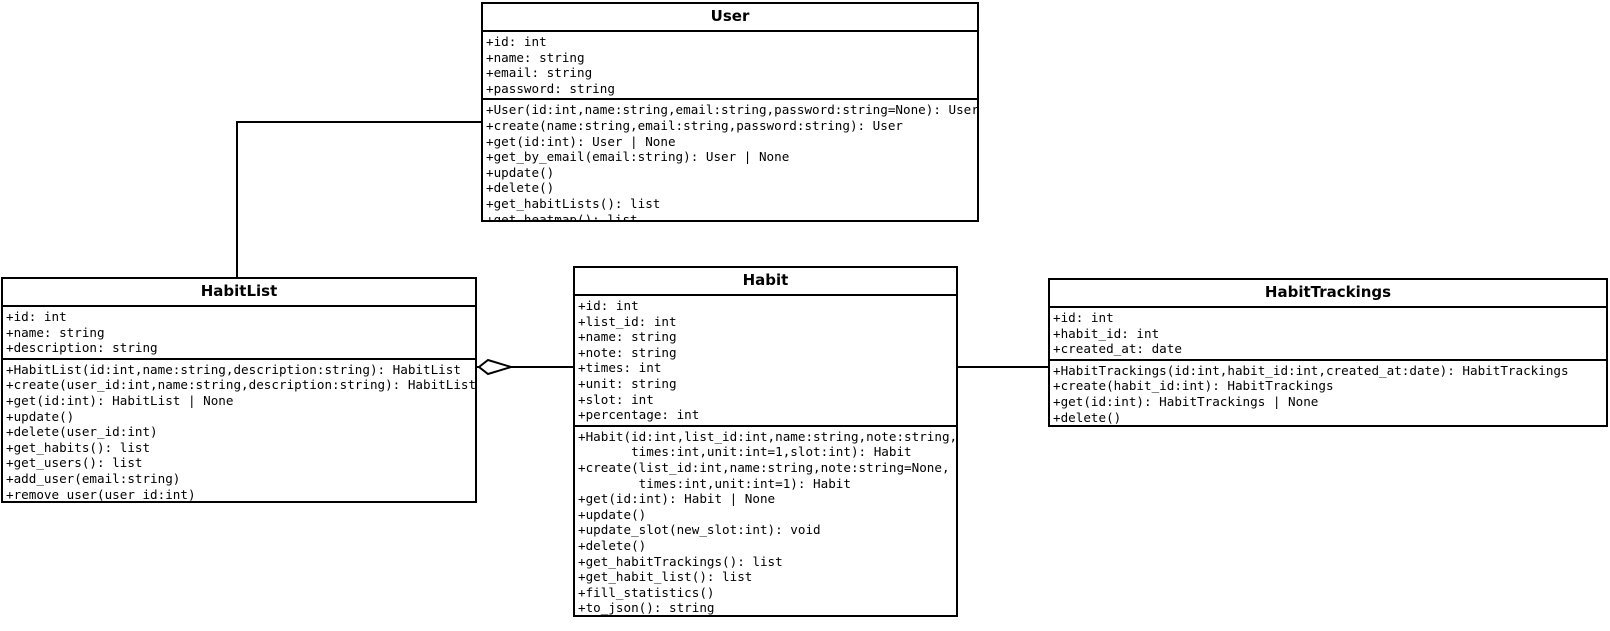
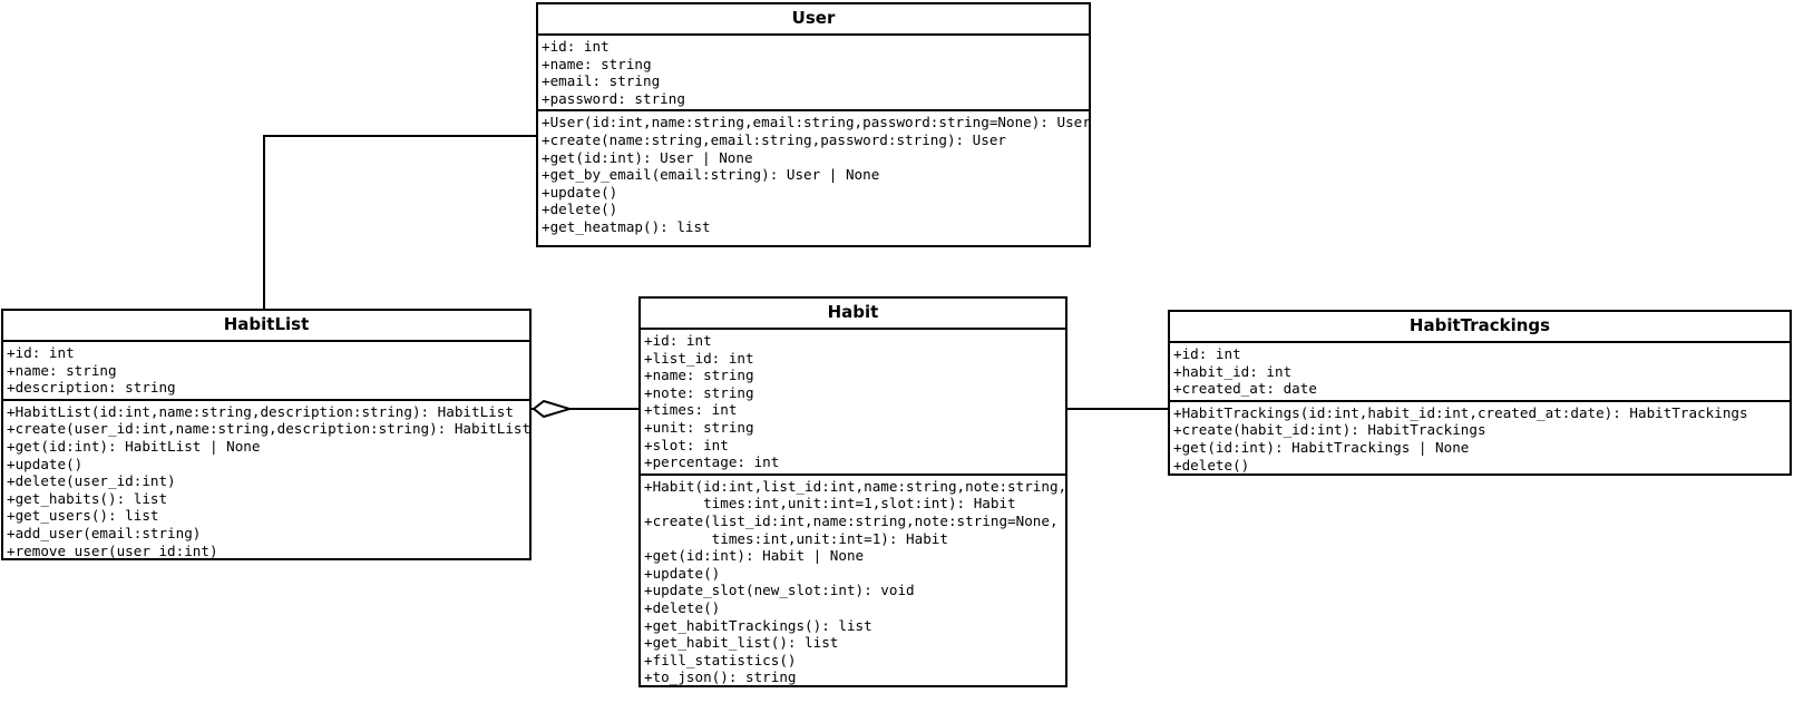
  User
  +id: int
  +name: string
  +email: string
  +password: string
  +User(id:int,name:string,email:string,password:string=None): User
  +create(name:string,email:string,password:string): User
  +get(id:int): User | None
  +get_by_email(email:string): User | None
  +update()
  +delete()
- +get_habitLists(): list
  +get_heatmap(): list
  HabitList
  +id: int
  +name: string
  +description: string
  +HabitList(id:int,name:string,description:string): HabitList
  +create(user_id:int,name:string,description:string): HabitList
  +get(id:int): HabitList | None
  +update()
  +delete(user_id:int)
  +get_habits(): list
  +get_users(): list
  +add_user(email:string)
  +remove_user(user_id:int)
  Habit
  +id: int
  +list_id: int
  +name: string
  +note: string
  +times: int
  +unit: string
  +slot: int
  +percentage: int
  +Habit(id:int,list_id:int,name:string,note:string,
  times:int,unit:int=1,slot:int): Habit
  +create(list_id:int,name:string,note:string=None,
  times:int,unit:int=1): Habit
  +get(id:int): Habit | None
  +update()
  +update_slot(new_slot:int): void
  +delete()
  +get_habitTrackings(): list
  +get_habit_list(): list
  +fill_statistics()
  +to_json(): string
  HabitTrackings
  +id: int
  +habit_id: int
  +created_at: date
  +HabitTrackings(id:int,habit_id:int,created_at:date): HabitTrackings
  +create(habit_id:int): HabitTrackings
  +get(id:int): HabitTrackings | None
  +delete()
